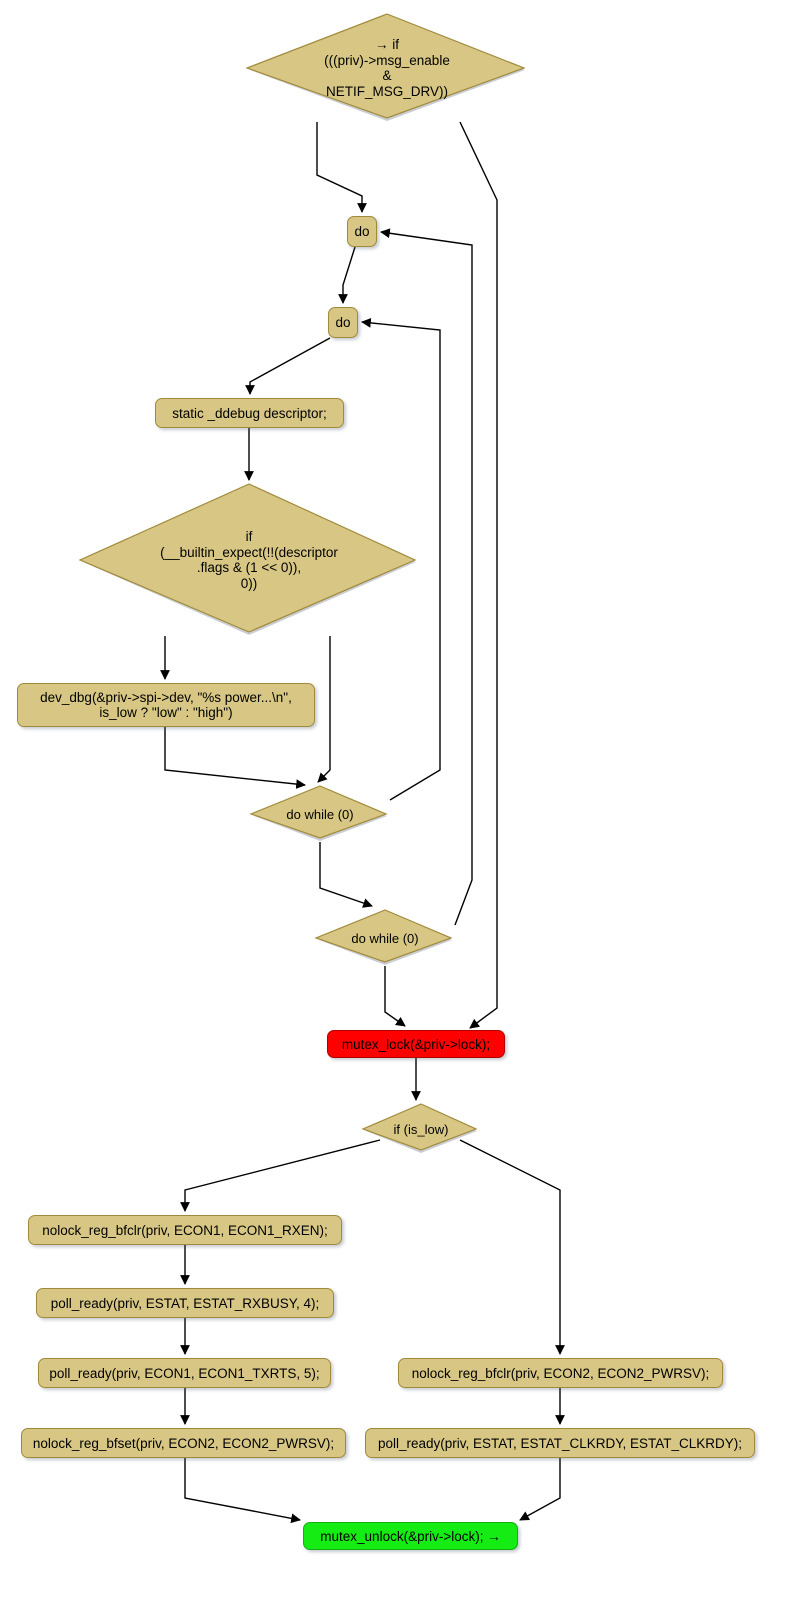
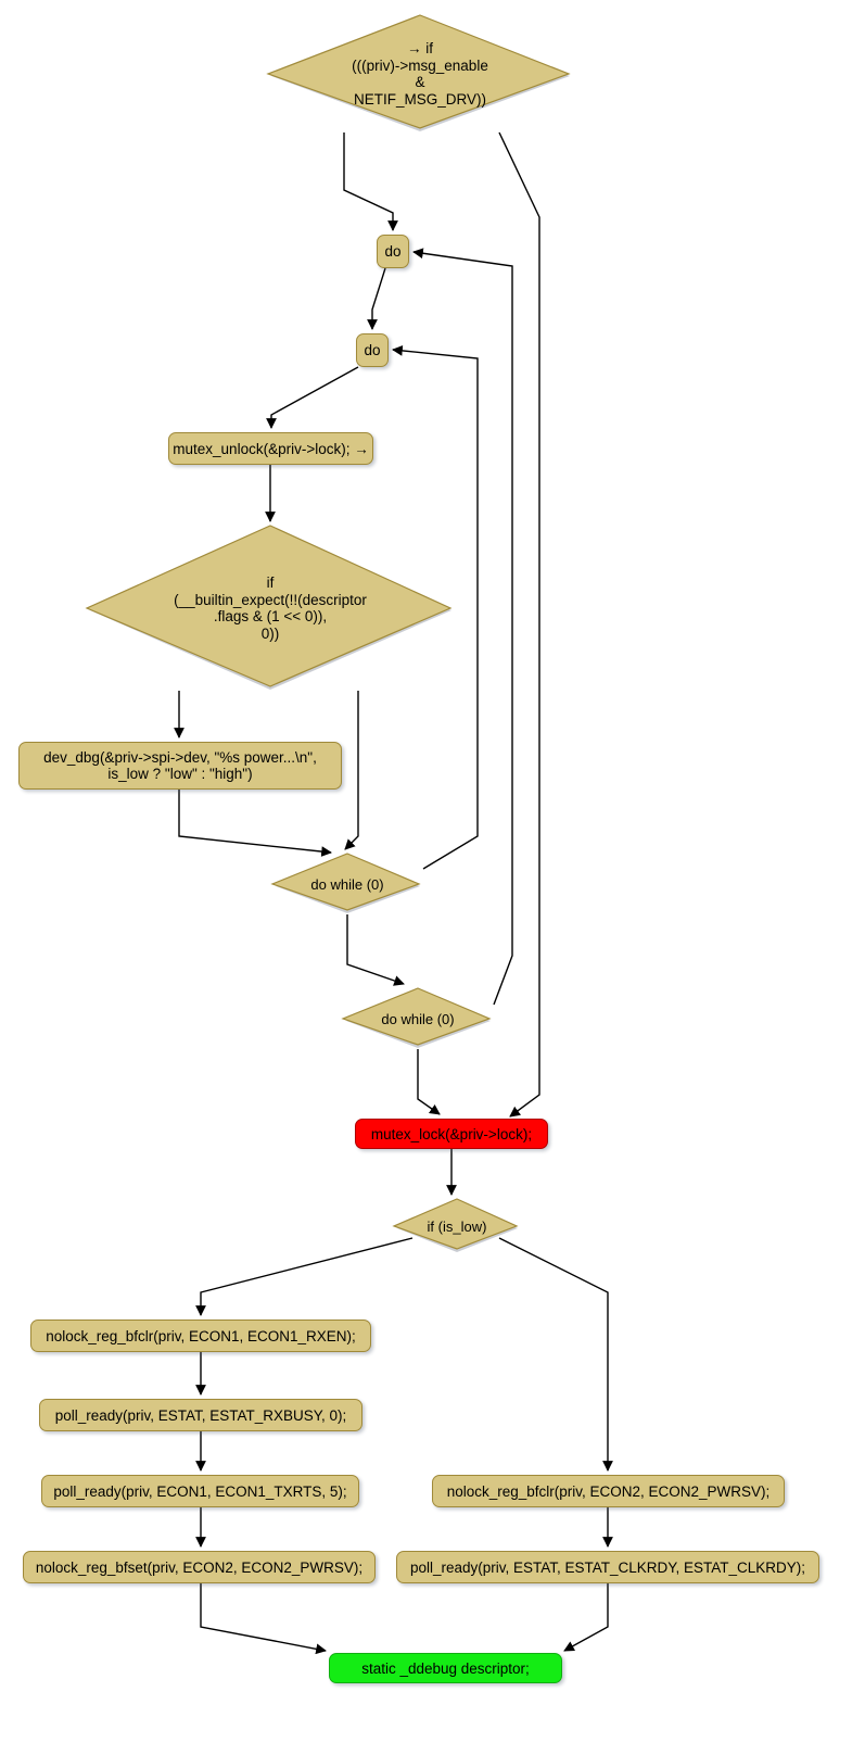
  → if
  (((priv)->msg_enable
  &
  NETIF_MSG_DRV))
  do
  do
- static _ddebug descriptor;
+ mutex_unlock(&priv->lock); →
  if
  (__builtin_expect(!!(descriptor
  .flags & (1 << 0)),
  0))
  dev_dbg(&priv->spi->dev, "%s power...\n",
  is_low ? "low" : "high")
  do while (0)
  do while (0)
  mutex_lock(&priv->lock);
  if (is_low)
  nolock_reg_bfclr(priv, ECON1, ECON1_RXEN);
- poll_ready(priv, ESTAT, ESTAT_RXBUSY, 4);
+ poll_ready(priv, ESTAT, ESTAT_RXBUSY, 0);
  poll_ready(priv, ECON1, ECON1_TXRTS, 5);
  nolock_reg_bfclr(priv, ECON2, ECON2_PWRSV);
  nolock_reg_bfset(priv, ECON2, ECON2_PWRSV);
  poll_ready(priv, ESTAT, ESTAT_CLKRDY, ESTAT_CLKRDY);
- mutex_unlock(&priv->lock); →
+ static _ddebug descriptor;
